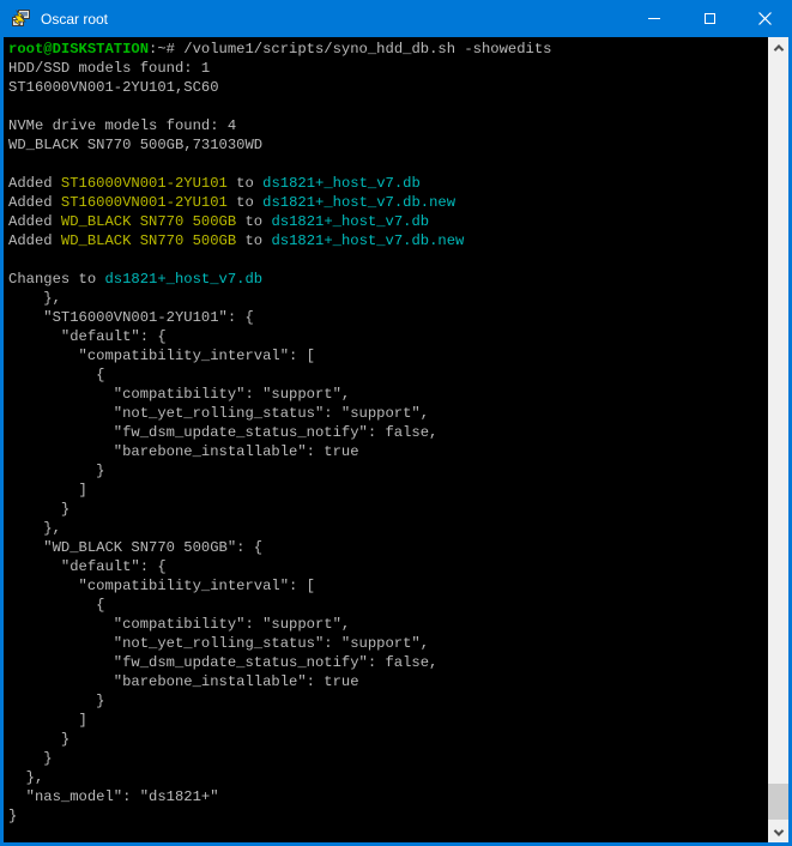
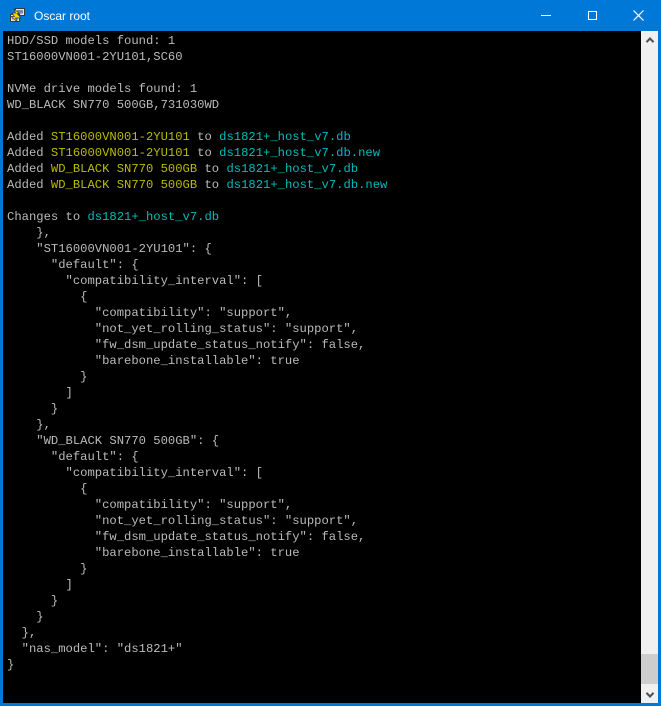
  Oscar root
- root@DISKSTATION:~# /volume1/scripts/syno_hdd_db.sh -showedits
  HDD/SSD models found: 1
  ST16000VN001-2YU101,SC60
- NVMe drive models found: 4
+ NVMe drive models found: 1
  WD_BLACK SN770 500GB,731030WD
  Added ST16000VN001-2YU101 to ds1821+_host_v7.db
  Added ST16000VN001-2YU101 to ds1821+_host_v7.db.new
  Added WD_BLACK SN770 500GB to ds1821+_host_v7.db
  Added WD_BLACK SN770 500GB to ds1821+_host_v7.db.new
  Changes to ds1821+_host_v7.db
  },
  "ST16000VN001-2YU101": {
  "default": {
  "compatibility_interval": [
  {
  "compatibility": "support",
  "not_yet_rolling_status": "support",
  "fw_dsm_update_status_notify": false,
  "barebone_installable": true
  }
  ]
  }
  },
  "WD_BLACK SN770 500GB": {
  "default": {
  "compatibility_interval": [
  {
  "compatibility": "support",
  "not_yet_rolling_status": "support",
  "fw_dsm_update_status_notify": false,
  "barebone_installable": true
  }
  ]
  }
  }
  },
  "nas_model": "ds1821+"
  }
